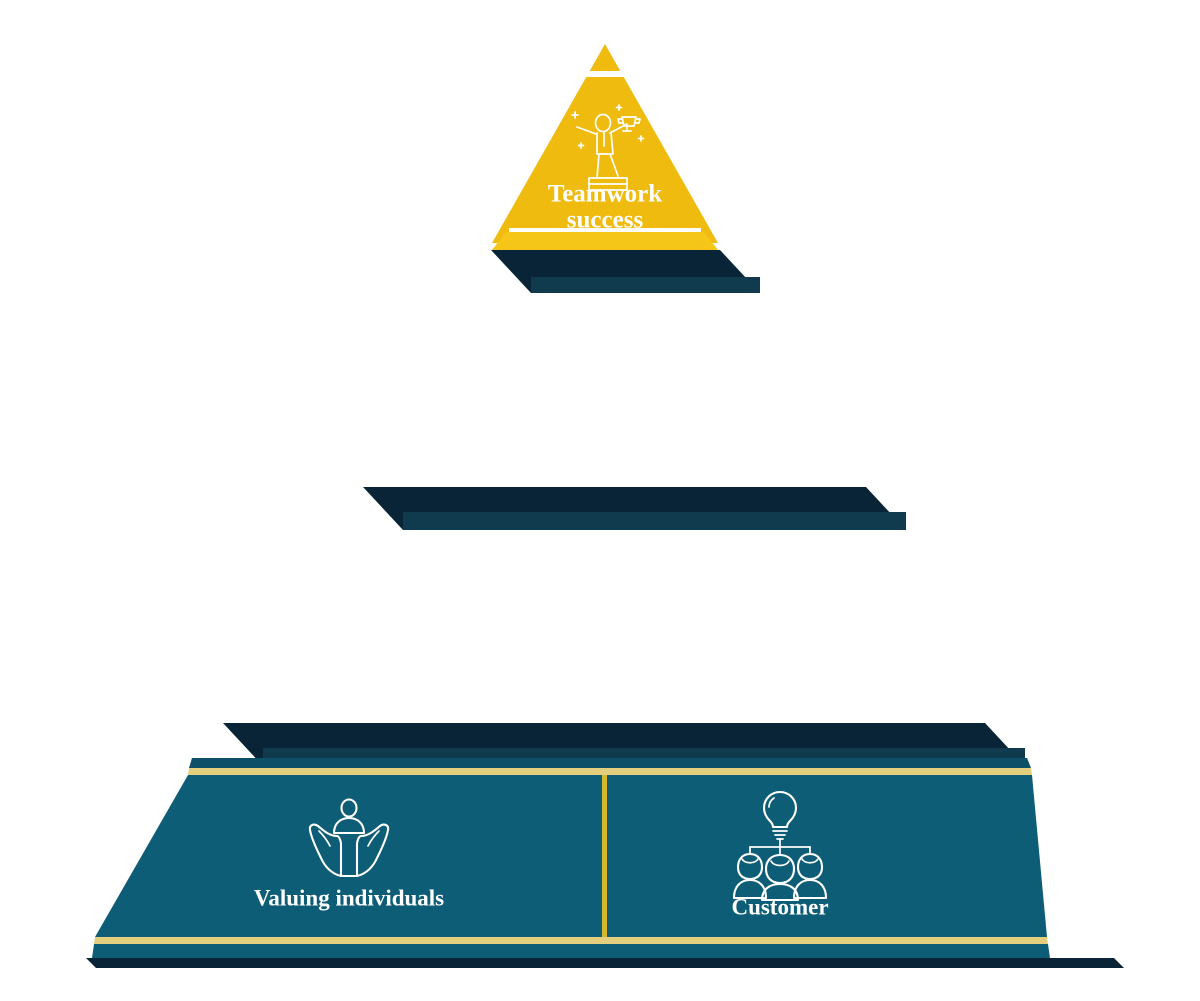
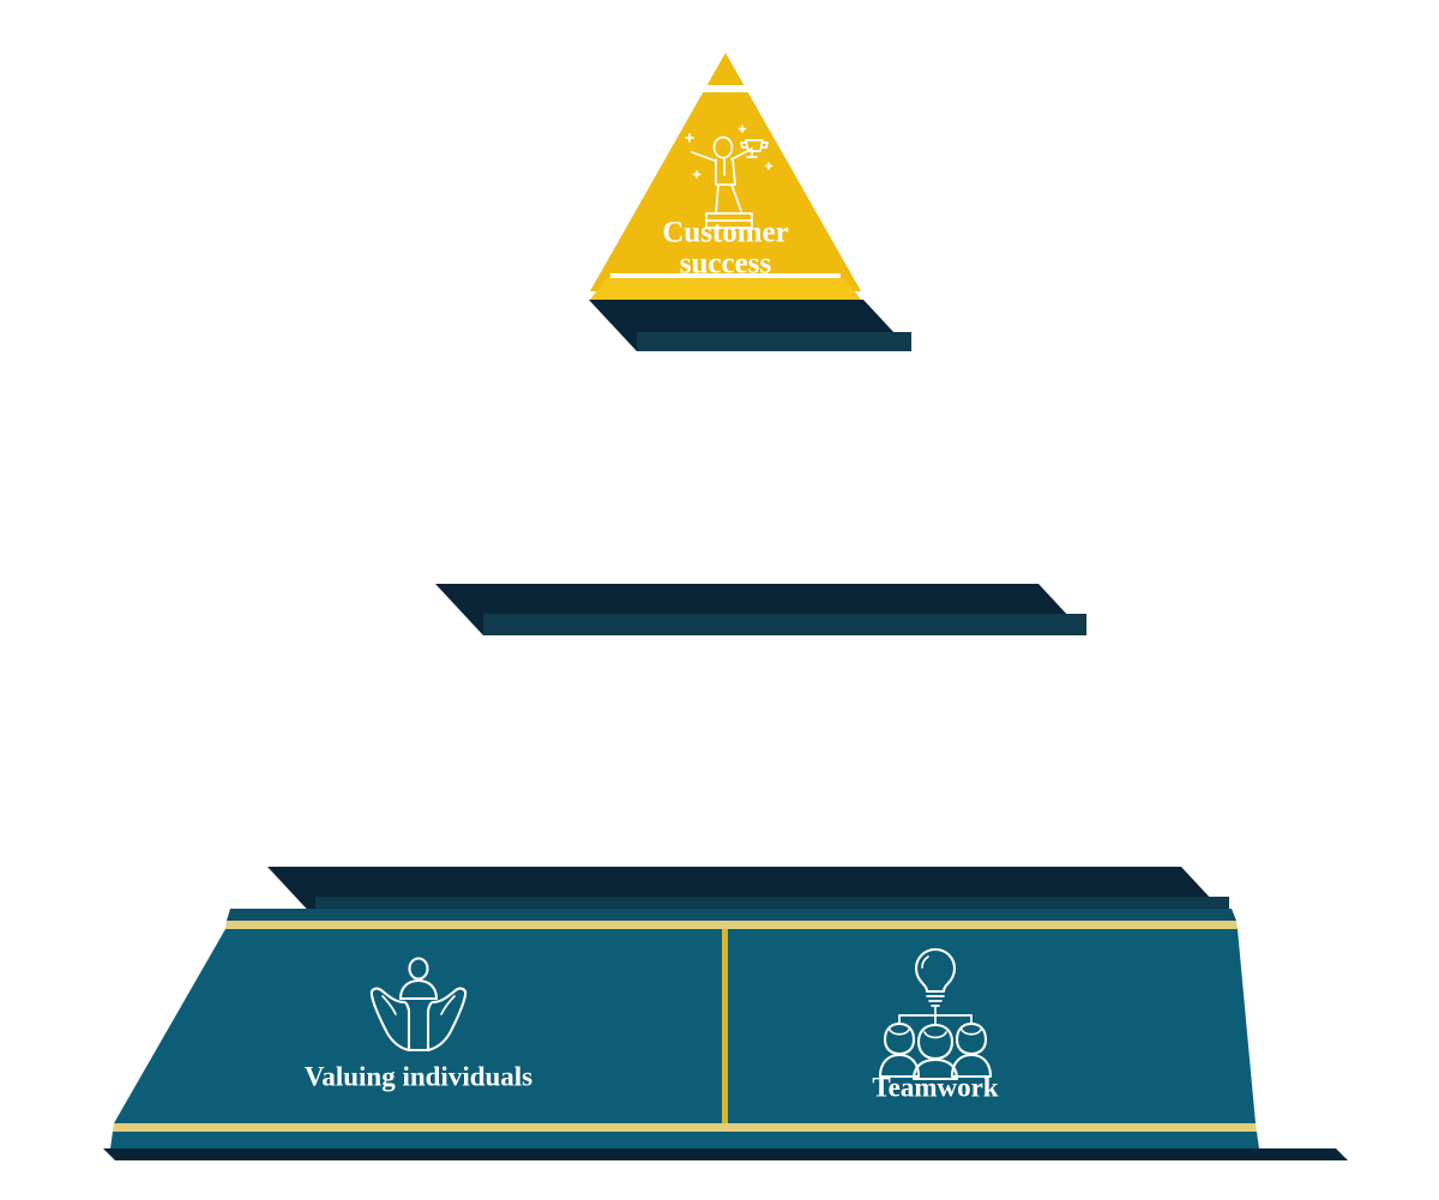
- Teamwork
+ Customer
  success
  Valuing individuals
- Customer
+ Teamwork
